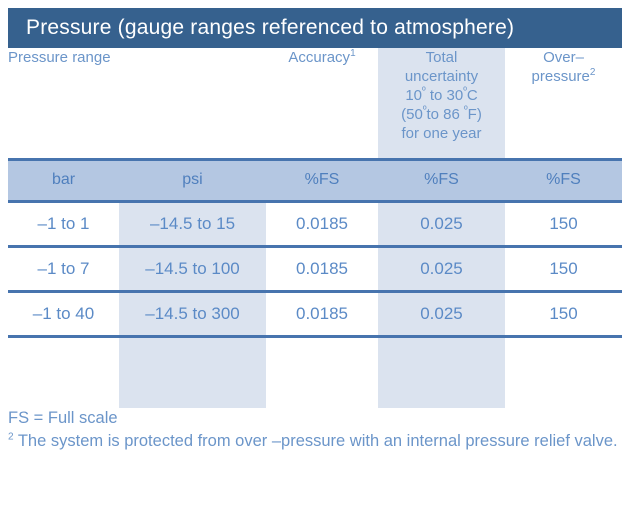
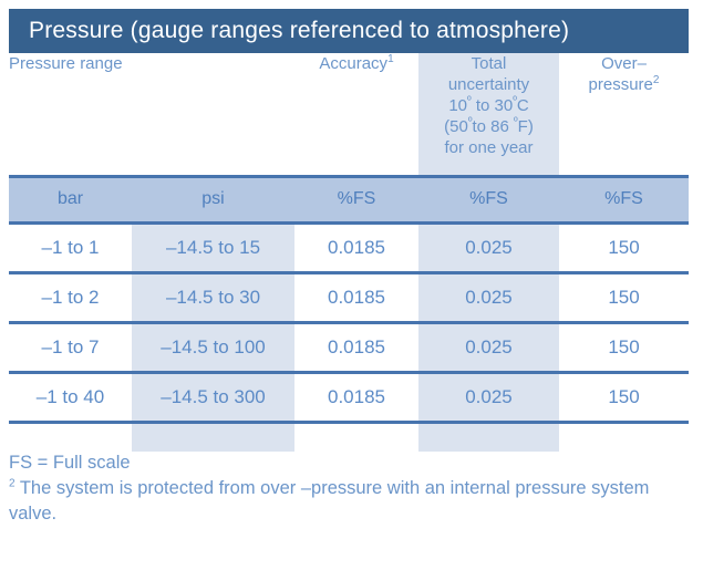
  Pressure (gauge ranges referenced to atmosphere)
  Pressure range	Accuracy1	Total uncertainty 10º to 30ºC (50ºto 86 ºF) for one year	Over– pressure2
  bar	psi	%FS	%FS	%FS
  –1 to 1	–14.5 to 15	0.0185	0.025	150
+ –1 to 2	–14.5 to 30	0.0185	0.025	150
  –1 to 7	–14.5 to 100	0.0185	0.025	150
  –1 to 40	–14.5 to 300	0.0185	0.025	150
  FS = Full scale
- 2 The system is protected from over –pressure with an internal pressure relief valve.
+ 2 The system is protected from over –pressure with an internal pressure system valve.
